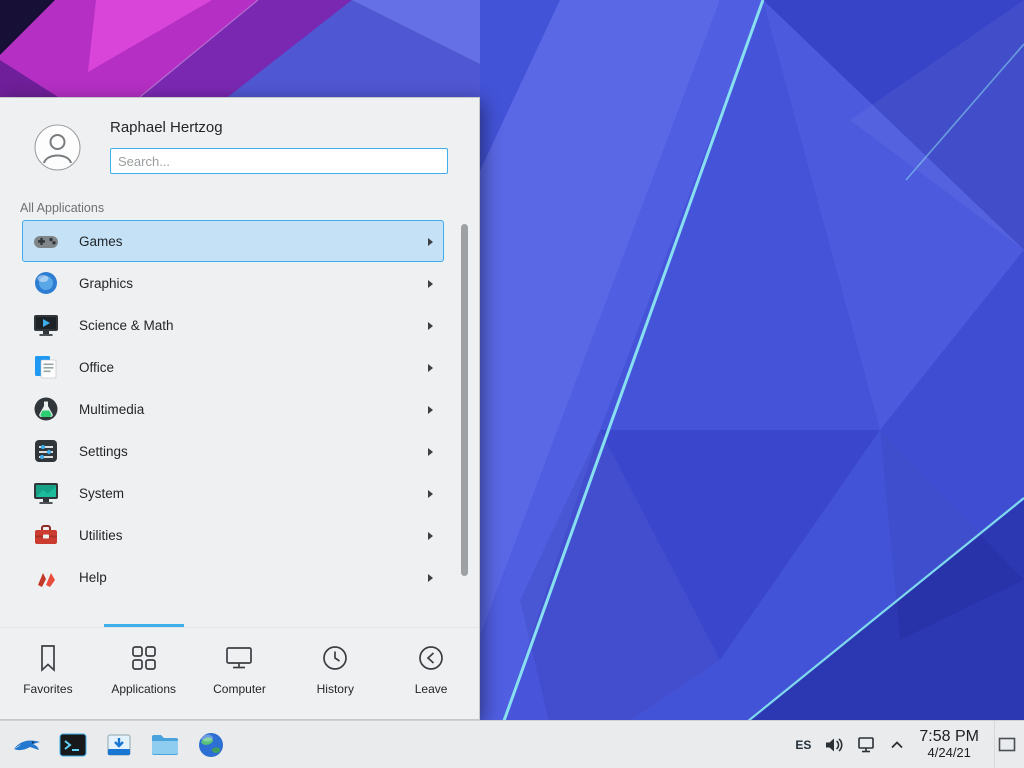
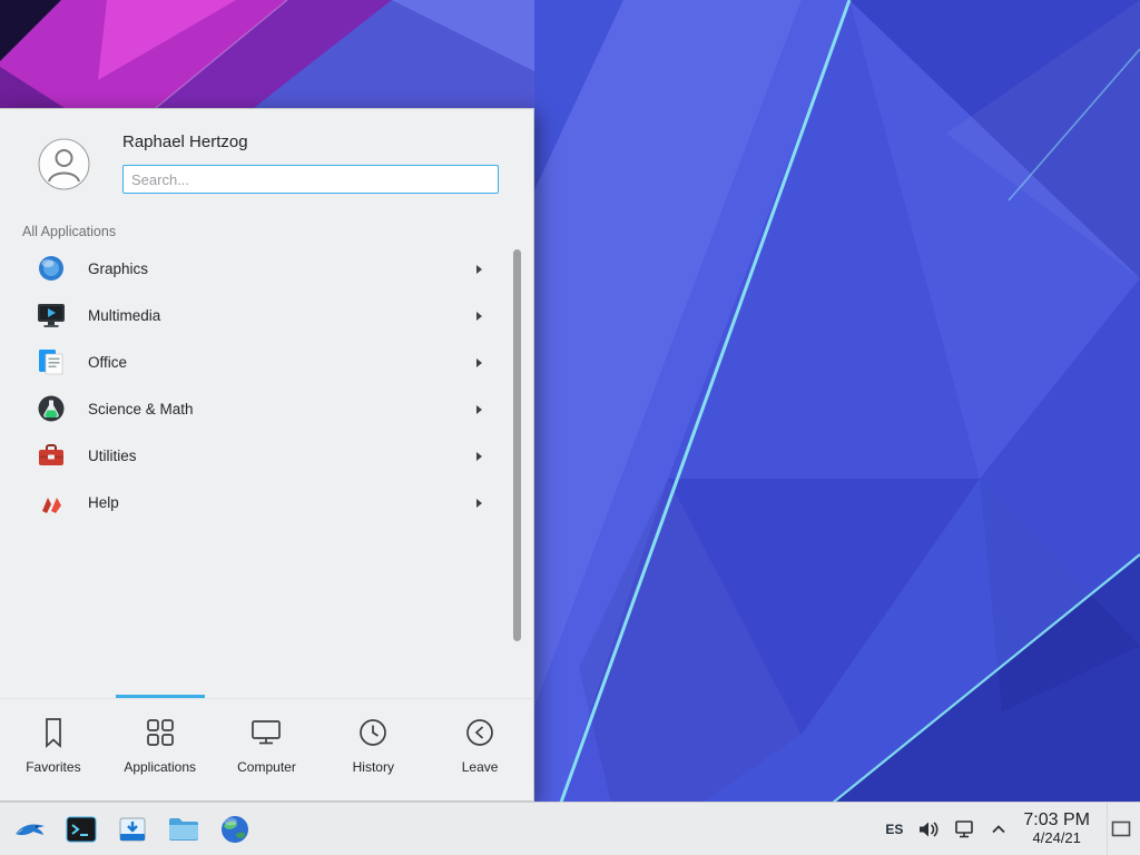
  Raphael Hertzog
  Search...
  All Applications
- Games
  Graphics
- Science & Math
+ Multimedia
  Office
- Multimedia
+ Science & Math
- Settings
- System
  Utilities
  Help
  Favorites
  Applications
  Computer
  History
  Leave
  ES
- 7:58 PM
+ 7:03 PM
  4/24/21
